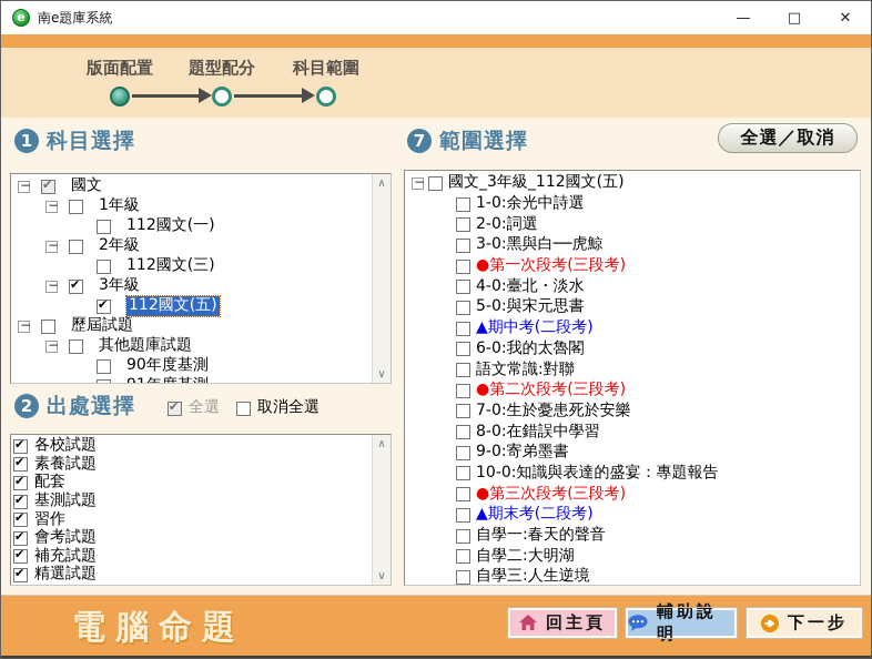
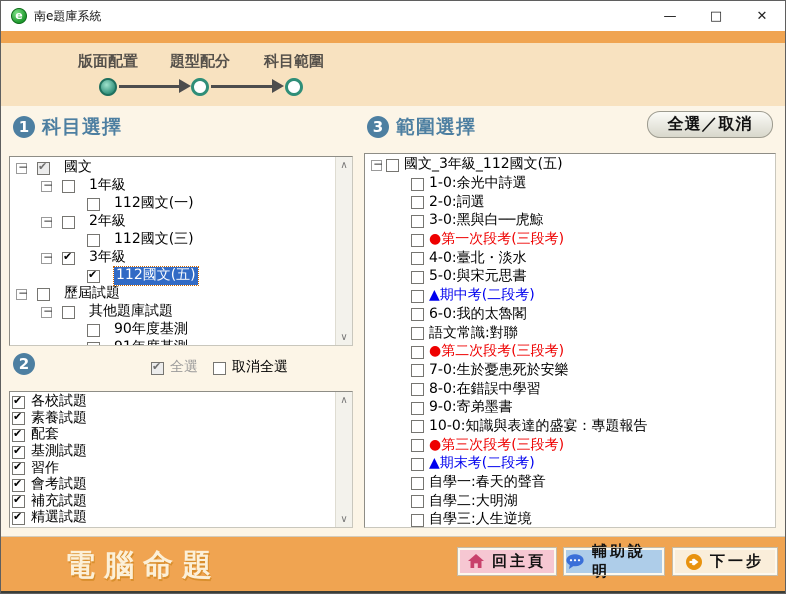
  e
  南e題庫系統
  —
  □
  ✕
  版面配置
  題型配分
  科目範圍
  1
  科目選擇
  國文
  1年級
  112國文(一)
  2年級
  112國文(三)
  3年級
  112國文(五)
  歷屆試題
  其他題庫試題
  90年度基測
  ∧
  ∨
  2
- 出處選擇
  全選
  取消全選
  各校試題
  素養試題
  配套
  基測試題
  習作
  會考試題
  補充試題
  精選試題
  ∧
  ∨
- 7
+ 3
  範圍選擇
  全選／取消
  國文_3年級_112國文(五)
  1-0:余光中詩選
  2-0:詞選
  3-0:黑與白──虎鯨
  ●第一次段考(三段考)
  4-0:臺北・淡水
  5-0:與宋元思書
  ▲期中考(二段考)
  6-0:我的太魯閣
  語文常識:對聯
  ●第二次段考(三段考)
  7-0:生於憂患死於安樂
  8-0:在錯誤中學習
  9-0:寄弟墨書
  10-0:知識與表達的盛宴：專題報告
  ●第三次段考(三段考)
  ▲期末考(二段考)
  自學一:春天的聲音
  自學二:大明湖
  自學三:人生逆境
  電腦命題
  回主頁
  輔助說明
  下一步
